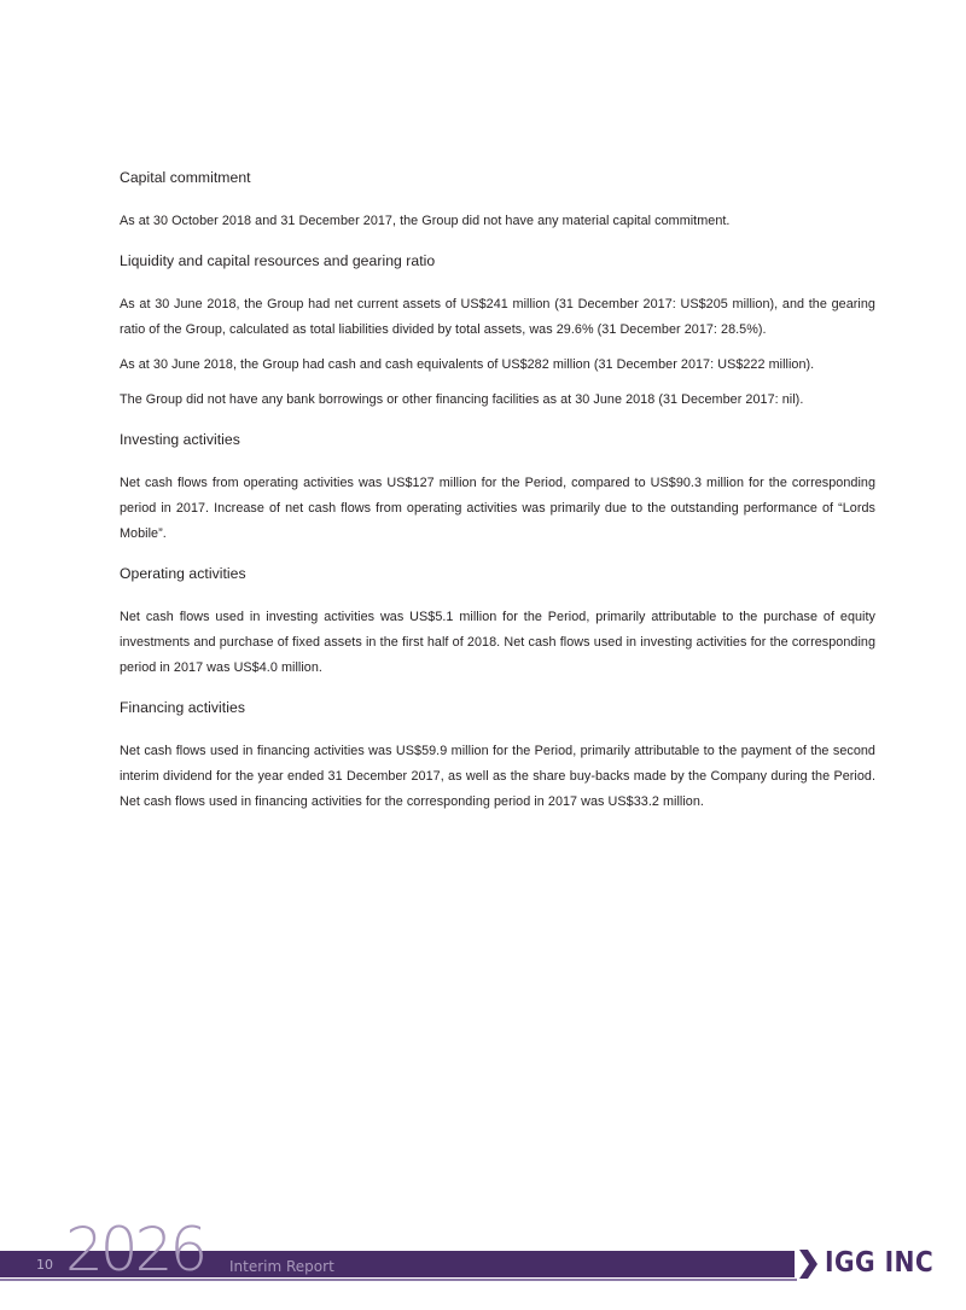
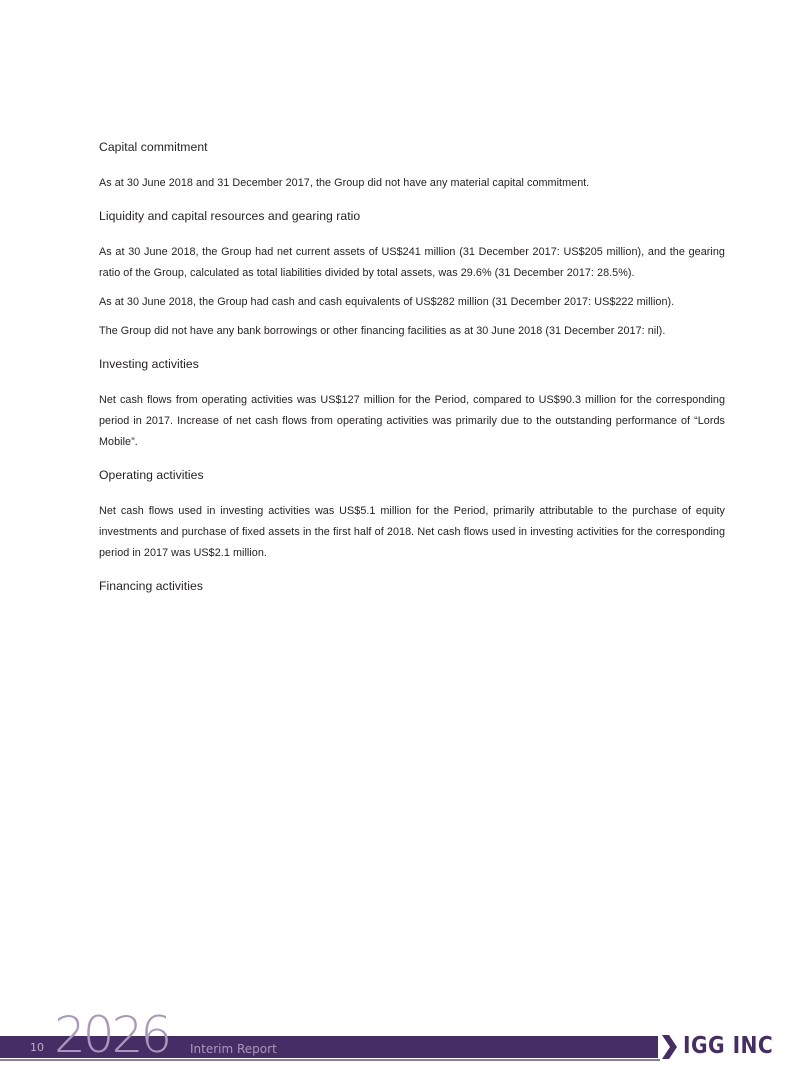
  Capital commitment
- As at 30 October 2018 and 31 December 2017, the Group did not have any material capital commitment.
+ As at 30 June 2018 and 31 December 2017, the Group did not have any material capital commitment.
  Liquidity and capital resources and gearing ratio
  As at 30 June 2018, the Group had net current assets of US$241 million (31 December 2017: US$205 million), and the gearing ratio of the Group, calculated as total liabilities divided by total assets, was 29.6% (31 December 2017: 28.5%).
  As at 30 June 2018, the Group had cash and cash equivalents of US$282 million (31 December 2017: US$222 million).
  The Group did not have any bank borrowings or other financing facilities as at 30 June 2018 (31 December 2017: nil).
  Investing activities
  Net cash flows from operating activities was US$127 million for the Period, compared to US$90.3 million for the corresponding period in 2017. Increase of net cash flows from operating activities was primarily due to the outstanding performance of “Lords Mobile”.
  Operating activities
- Net cash flows used in investing activities was US$5.1 million for the Period, primarily attributable to the purchase of equity investments and purchase of fixed assets in the first half of 2018. Net cash flows used in investing activities for the corresponding period in 2017 was US$4.0 million.
+ Net cash flows used in investing activities was US$5.1 million for the Period, primarily attributable to the purchase of equity investments and purchase of fixed assets in the first half of 2018. Net cash flows used in investing activities for the corresponding period in 2017 was US$2.1 million.
  Financing activities
- Net cash flows used in financing activities was US$59.9 million for the Period, primarily attributable to the payment of the second interim dividend for the year ended 31 December 2017, as well as the share buy-backs made by the Company during the Period. Net cash flows used in financing activities for the corresponding period in 2017 was US$33.2 million.
  10
  2026
  Interim Report
  IGG INC
